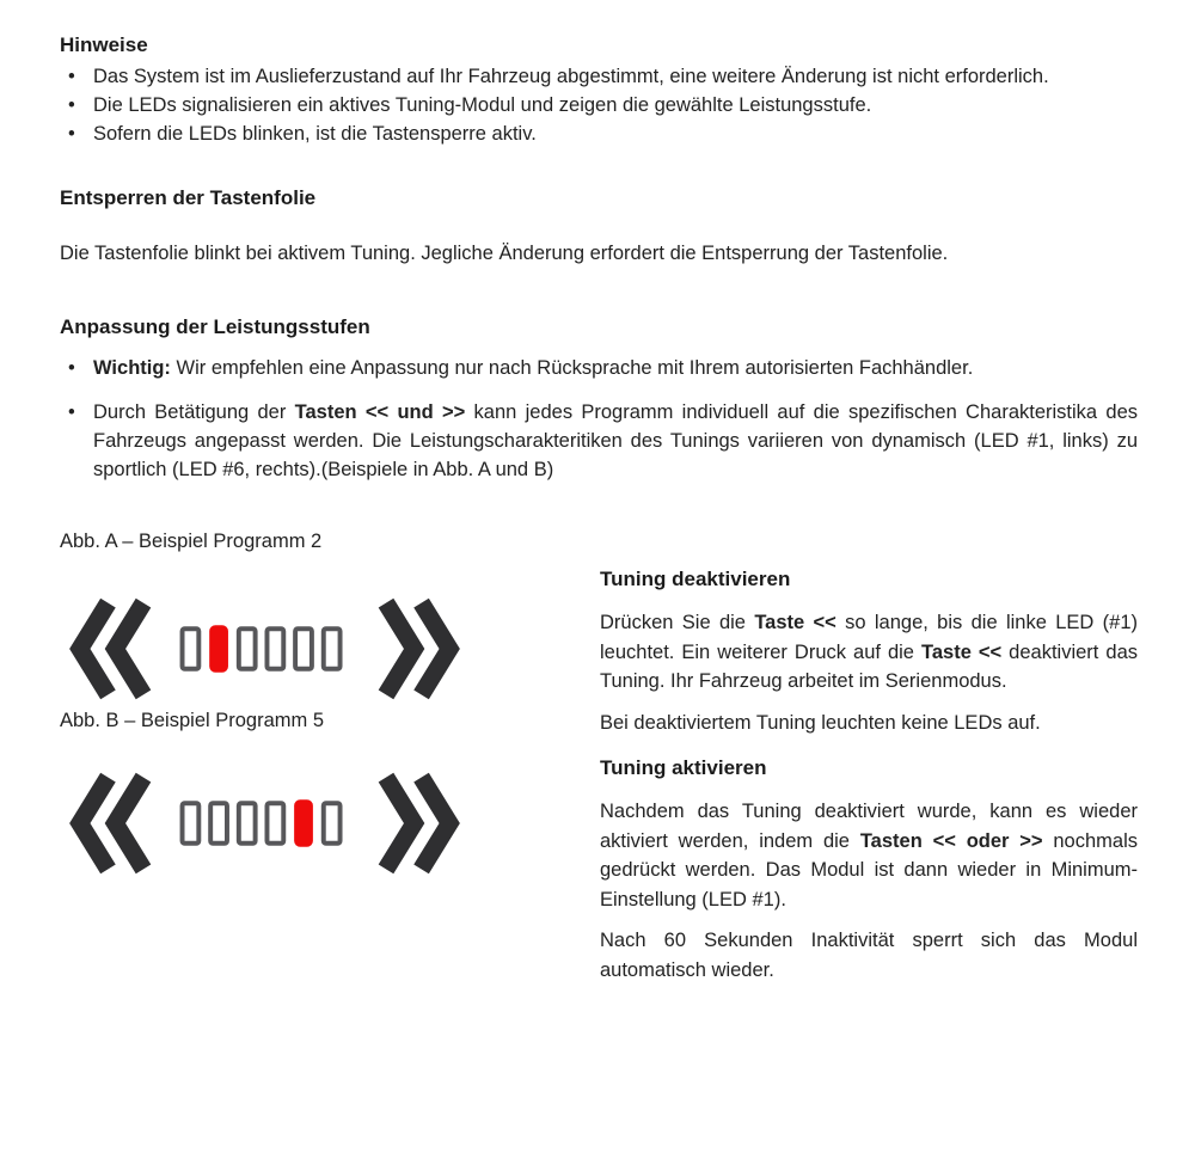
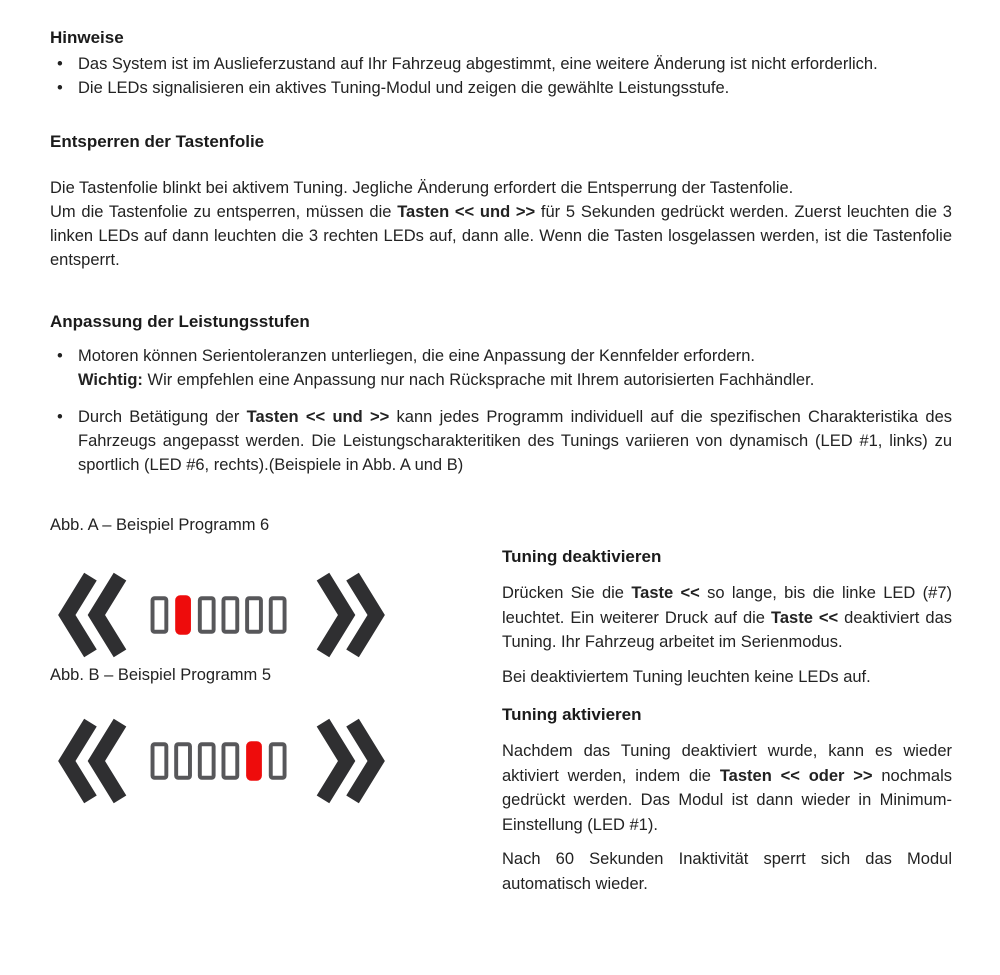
  Hinweise
  Das System ist im Auslieferzustand auf Ihr Fahrzeug abgestimmt, eine weitere Änderung ist nicht erforderlich.
  Die LEDs signalisieren ein aktives Tuning-Modul und zeigen die gewählte Leistungsstufe.
- Sofern die LEDs blinken, ist die Tastensperre aktiv.
  Entsperren der Tastenfolie
  Die Tastenfolie blinkt bei aktivem Tuning. Jegliche Änderung erfordert die Entsperrung der Tastenfolie.
+ Um die Tastenfolie zu entsperren, müssen die Tasten << und >> für 5 Sekunden gedrückt werden. Zuerst leuchten die 3 linken LEDs auf dann leuchten die 3 rechten LEDs auf, dann alle. Wenn die Tasten losgelassen werden, ist die Tastenfolie entsperrt.
  Anpassung der Leistungsstufen
+ Motoren können Serientoleranzen unterliegen, die eine Anpassung der Kennfelder erfordern.
  Wichtig: Wir empfehlen eine Anpassung nur nach Rücksprache mit Ihrem autorisierten Fachhändler.
  Durch Betätigung der Tasten << und >> kann jedes Programm individuell auf die spezifischen Charakteristika des Fahrzeugs angepasst werden. Die Leistungscharakteritiken des Tunings variieren von dynamisch (LED #1, links) zu sportlich (LED #6, rechts).(Beispiele in Abb. A und B)
- Abb. A – Beispiel Programm 2
+ Abb. A – Beispiel Programm 6
  Abb. B – Beispiel Programm 5
  Tuning deaktivieren
- Drücken Sie die Taste << so lange, bis die linke LED (#1) leuchtet. Ein weiterer Druck auf die Taste << deaktiviert das Tuning. Ihr Fahrzeug arbeitet im Serienmodus.
+ Drücken Sie die Taste << so lange, bis die linke LED (#7) leuchtet. Ein weiterer Druck auf die Taste << deaktiviert das Tuning. Ihr Fahrzeug arbeitet im Serienmodus.
  Bei deaktiviertem Tuning leuchten keine LEDs auf.
  Tuning aktivieren
  Nachdem das Tuning deaktiviert wurde, kann es wieder aktiviert werden, indem die Tasten << oder >> nochmals gedrückt werden. Das Modul ist dann wieder in Minimum-Einstellung (LED #1).
  Nach 60 Sekunden Inaktivität sperrt sich das Modul automatisch wieder.
